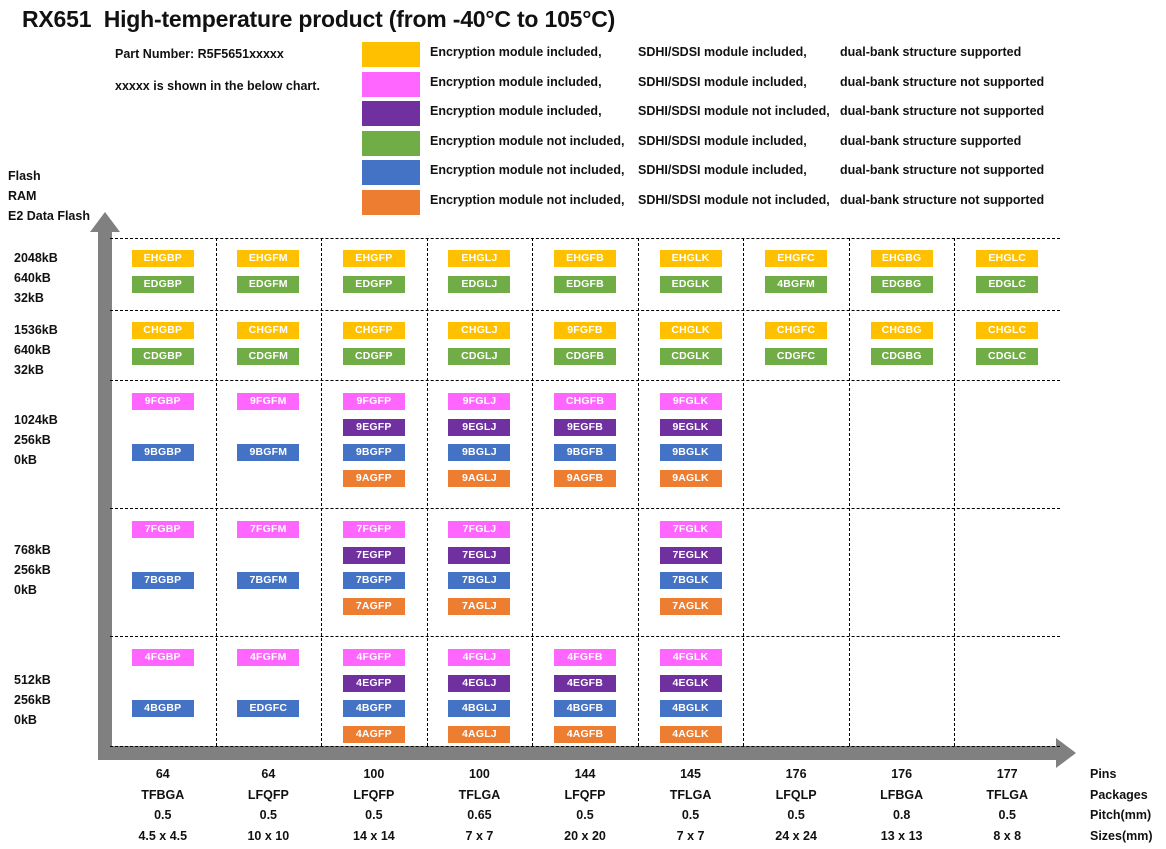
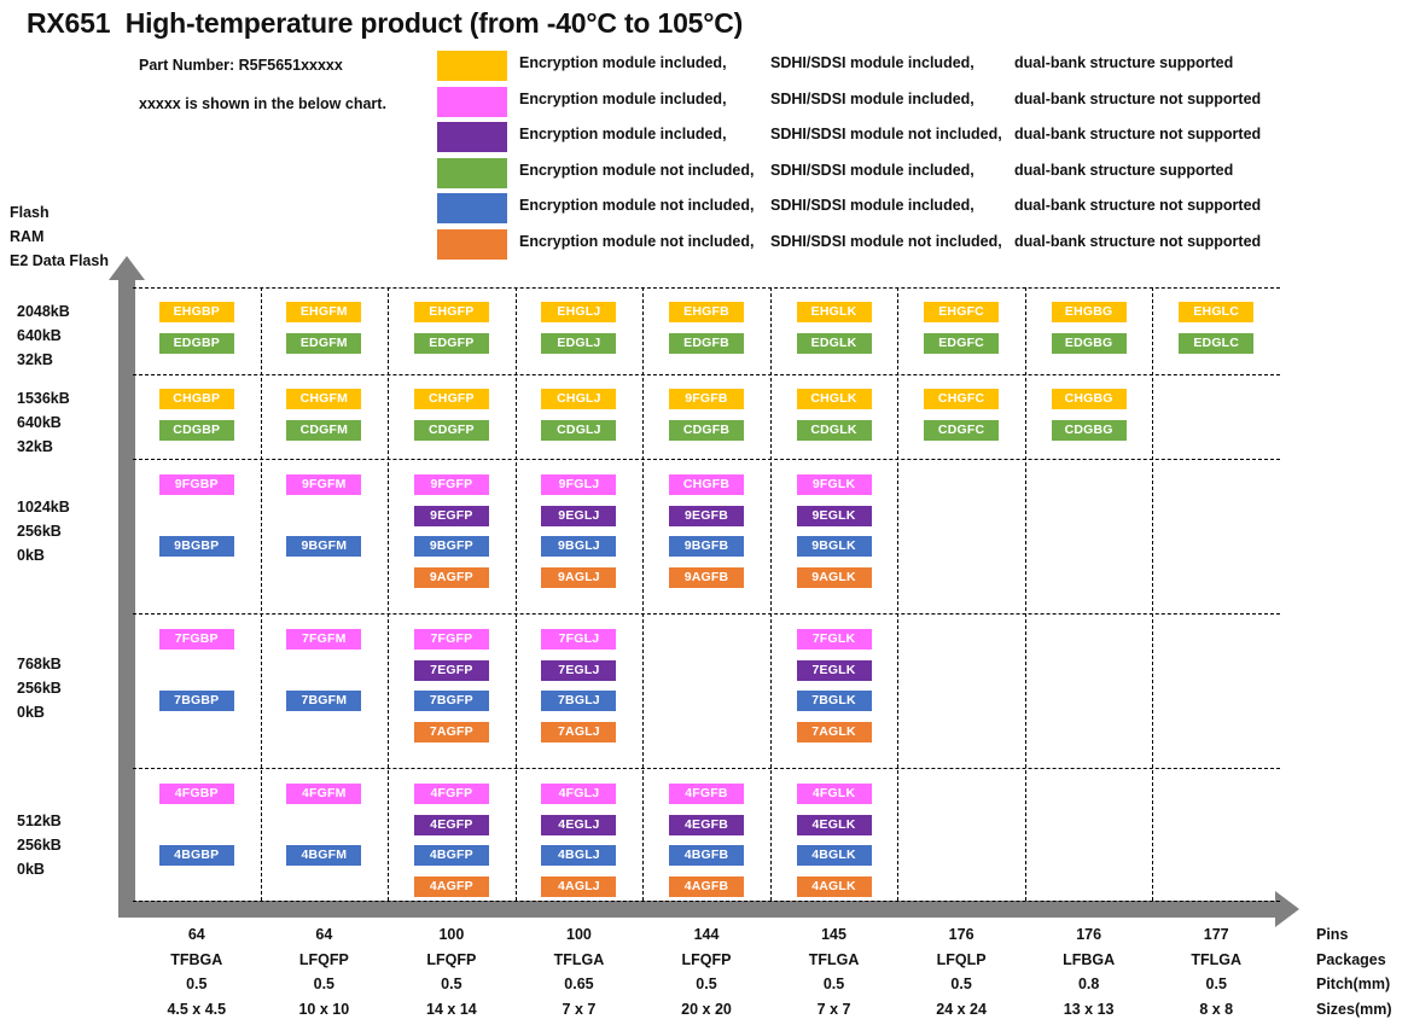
  RX651 High-temperature product (from -40°C to 105°C)
  Part Number: R5F5651xxxxx
  xxxxx is shown in the below chart.
  Encryption module included,
  SDHI/SDSI module included,
  dual-bank structure supported
  Encryption module included,
  SDHI/SDSI module included,
  dual-bank structure not supported
  Encryption module included,
  SDHI/SDSI module not included,
  dual-bank structure not supported
  Encryption module not included,
  SDHI/SDSI module included,
  dual-bank structure supported
  Encryption module not included,
  SDHI/SDSI module included,
  dual-bank structure not supported
  Encryption module not included,
  SDHI/SDSI module not included,
  dual-bank structure not supported
  Flash
  RAM
  E2 Data Flash
  2048kB
  640kB
  32kB
  1536kB
  640kB
  32kB
  1024kB
  256kB
  0kB
  768kB
  256kB
  0kB
  512kB
  256kB
  0kB
  EHGBP
  EDGBP
  EHGFM
  EDGFM
  EHGFP
  EDGFP
  EHGLJ
  EDGLJ
  EHGFB
  EDGFB
  EHGLK
  EDGLK
  EHGFC
- 4BGFM
+ EDGFC
  EHGBG
  EDGBG
  EHGLC
  EDGLC
  CHGBP
  CDGBP
  CHGFM
  CDGFM
  CHGFP
  CDGFP
  CHGLJ
  CDGLJ
  9FGFB
  CDGFB
  CHGLK
  CDGLK
  CHGFC
  CDGFC
  CHGBG
  CDGBG
- CHGLC
- CDGLC
  9FGBP
  9BGBP
  9FGFM
  9BGFM
  9FGFP
  9EGFP
  9BGFP
  9AGFP
  9FGLJ
  9EGLJ
  9BGLJ
  9AGLJ
  CHGFB
  9EGFB
  9BGFB
  9AGFB
  9FGLK
  9EGLK
  9BGLK
  9AGLK
  7FGBP
  7BGBP
  7FGFM
  7BGFM
  7FGFP
  7EGFP
  7BGFP
  7AGFP
  7FGLJ
  7EGLJ
  7BGLJ
  7AGLJ
  7FGLK
  7EGLK
  7BGLK
  7AGLK
  4FGBP
  4BGBP
  4FGFM
- EDGFC
+ 4BGFM
  4FGFP
  4EGFP
  4BGFP
  4AGFP
  4FGLJ
  4EGLJ
  4BGLJ
  4AGLJ
  4FGFB
  4EGFB
  4BGFB
  4AGFB
  4FGLK
  4EGLK
  4BGLK
  4AGLK
  64
  TFBGA
  0.5
  4.5 x 4.5
  64
  LFQFP
  0.5
  10 x 10
  100
  LFQFP
  0.5
  14 x 14
  100
  TFLGA
  0.65
  7 x 7
  144
  LFQFP
  0.5
  20 x 20
  145
  TFLGA
  0.5
  7 x 7
  176
  LFQLP
  0.5
  24 x 24
  176
  LFBGA
  0.8
  13 x 13
  177
  TFLGA
  0.5
  8 x 8
  Pins
  Packages
  Pitch(mm)
  Sizes(mm)
